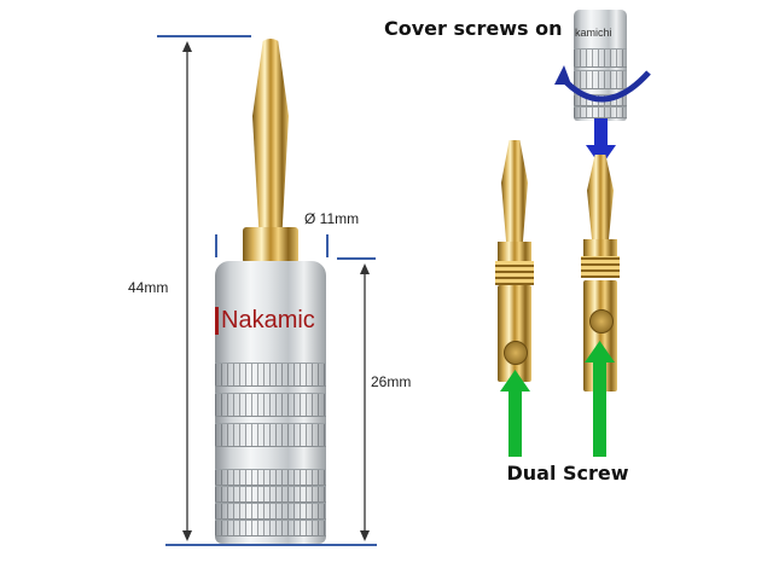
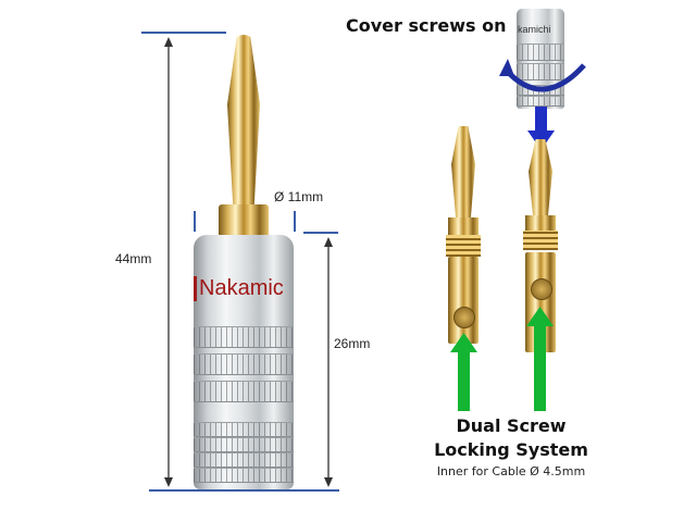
  44mm
  26mm
  Ø 11mm
  Nakamic
  Cover screws on
  kamichi
  Dual Screw
+ Locking System
+ Inner for Cable Ø 4.5mm
